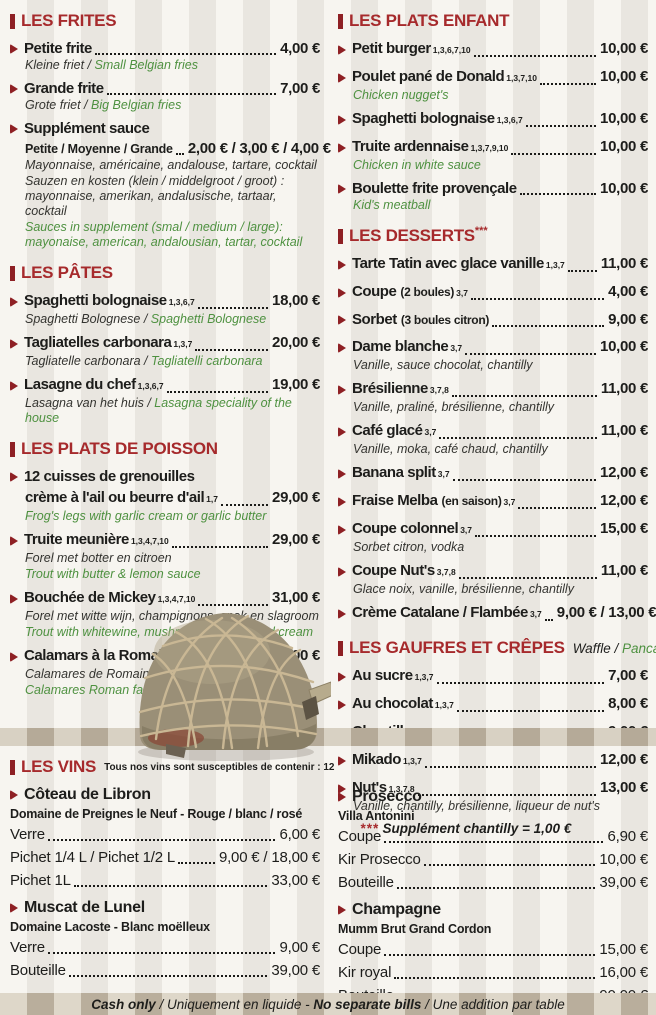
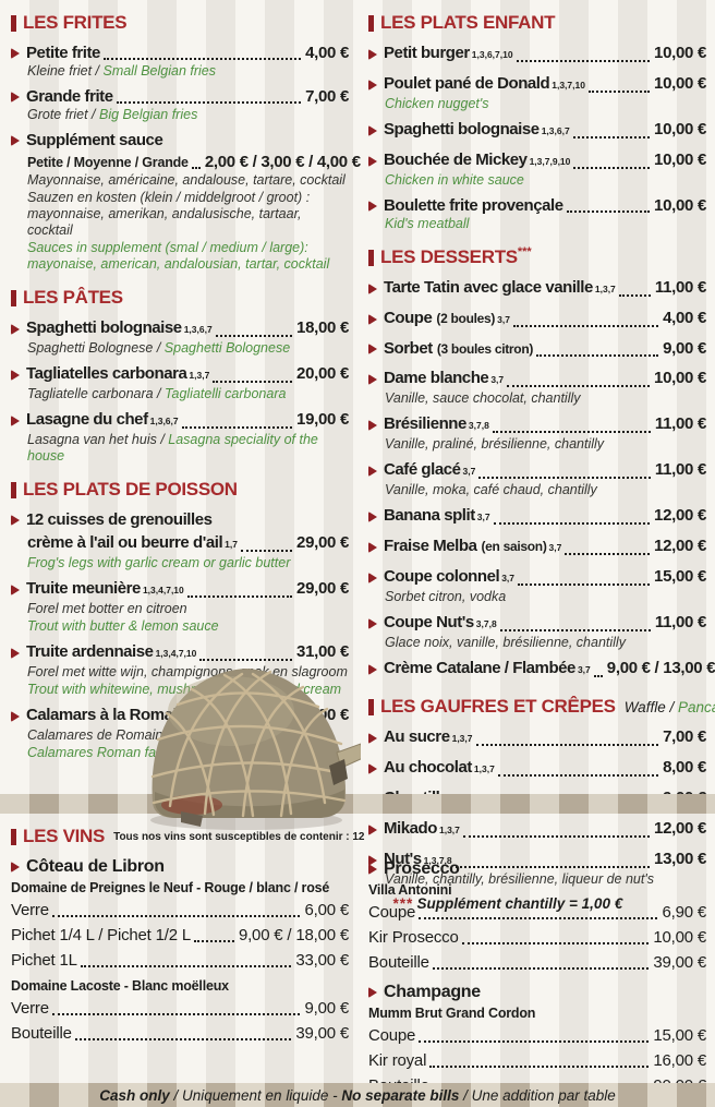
  LES FRITES
  Petite frite
  4,00 €
  Kleine friet / Small Belgian fries
  Grande frite
  7,00 €
  Grote friet / Big Belgian fries
  Supplément sauce
  Petite / Moyenne / Grande
  2,00 € / 3,00 € / 4,00 €
  Mayonnaise, américaine, andalouse, tartare, cocktail
  Sauzen en kosten (klein / middelgroot / groot) : mayonnaise, amerikan, andalusische, tartaar, cocktail
  Sauces in supplement (smal / medium / large): mayonaise, american, andalousian, tartar, cocktail
  LES PÂTES
  Spaghetti bolognaise
  1,3,6,7
  18,00 €
  Spaghetti Bolognese / Spaghetti Bolognese
  Tagliatelles carbonara
  1,3,7
  20,00 €
  Tagliatelle carbonara / Tagliatelli carbonara
  Lasagne du chef
  1,3,6,7
  19,00 €
  Lasagna van het huis / Lasagna speciality of the house
  LES PLATS DE POISSON
  12 cuisses de grenouilles
  crème à l'ail ou beurre d'ail
  1,7
  29,00 €
  Frog's legs with garlic cream or garlic butter
  Truite meunière
  1,3,4,7,10
  29,00 €
  Forel met botter en citroen
  Trout with butter & lemon sauce
- Bouchée de Mickey
+ Truite ardennaise
  1,3,4,7,10
  31,00 €
  Forel met witte wijn, champignon en slagroom
  Calamars à la Rom
  Calamares de Romain
  Calamares Roman fa
  LES PLATS ENFANT
  Petit burger
  1,3,6,7,10
  10,00 €
  Poulet pané de Donald
  1,3,7,10
  10,00 €
  Chicken nugget's
  Spaghetti bolognaise
  1,3,6,7
  10,00 €
- Truite ardennaise
+ Bouchée de Mickey
  1,3,7,9,10
  10,00 €
  Chicken in white sauce
  Boulette frite provençale
  10,00 €
  Kid's meatball
  LES DESSERTS
  ***
  Tarte Tatin avec glace vanille
  1,3,7
  11,00 €
  Coupe
  (2 boules)
  3,7
  4,00 €
  Sorbet
  (3 boules citron)
  9,00 €
  Dame blanche
  3,7
  10,00 €
  Vanille, sauce chocolat, chantilly
  Brésilienne
  3,7,8
  11,00 €
  Vanille, praliné, brésilienne, chantilly
  Café glacé
  3,7
  11,00 €
  Vanille, moka, café chaud, chantilly
  Banana split
  3,7
  12,00 €
  Fraise Melba
  (en saison)
  3,7
  12,00 €
  Coupe colonnel
  3,7
  15,00 €
  Sorbet citron, vodka
  Coupe Nut's
  3,7,8
  11,00 €
  Glace noix, vanille, brésilienne, chantilly
  Crème Catalane / Flambée
  3,7
  9,00 € / 13,00 €
  LES GAUFRES ET CRÊPES
  Waffle / Panc
  Au sucre
  1,3,7
  7,00 €
  Au chocolat
  1,3,7
  8,00 €
  Mikado
  1,3,7
  12,00 €
  Nut's
  1,3,7,8
  13,00 €
  Vanille, chantilly, brésilienne, liqueur de nut's
  *** Supplément chantilly = 1,00 €
  LES VINS
  Tous nos vins sont susceptibles de contenir : 12
  Côteau de Libron
  Domaine de Preignes le Neuf - Rouge / blanc / rosé
  Verre
  6,00 €
  Pichet 1/4 L / Pichet 1/2 L
  9,00 € / 18,00 €
  Pichet 1L
  33,00 €
- Muscat de Lunel
  Domaine Lacoste - Blanc moëlleux
  Verre
  9,00 €
  Bouteille
  39,00 €
  Prosecco
  Villa Antonini
  Coupe
  6,90 €
  Kir Prosecco
  10,00 €
  Bouteille
  39,00 €
  Champagne
  Mumm Brut Grand Cordon
  Coupe
  15,00 €
  Kir royal
  16,00 €
  Cash only
  / Uniquement en liquide -
  No separate bills
  / Une addition par table
